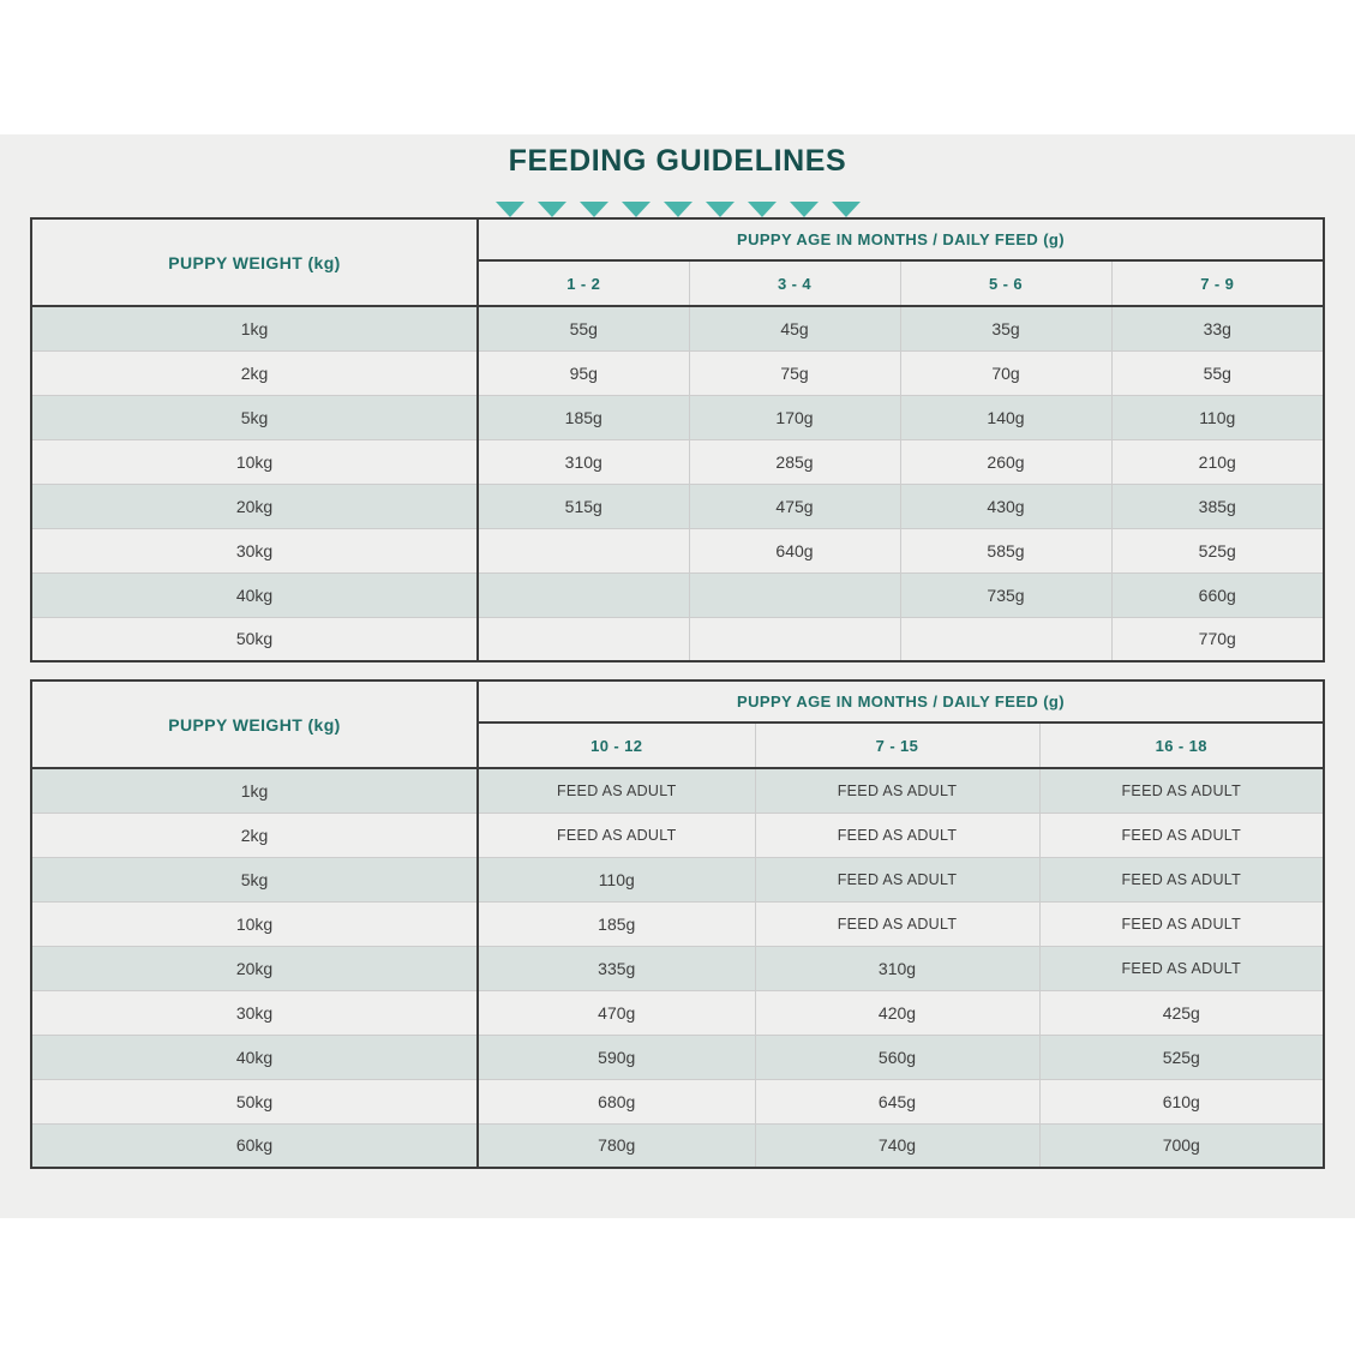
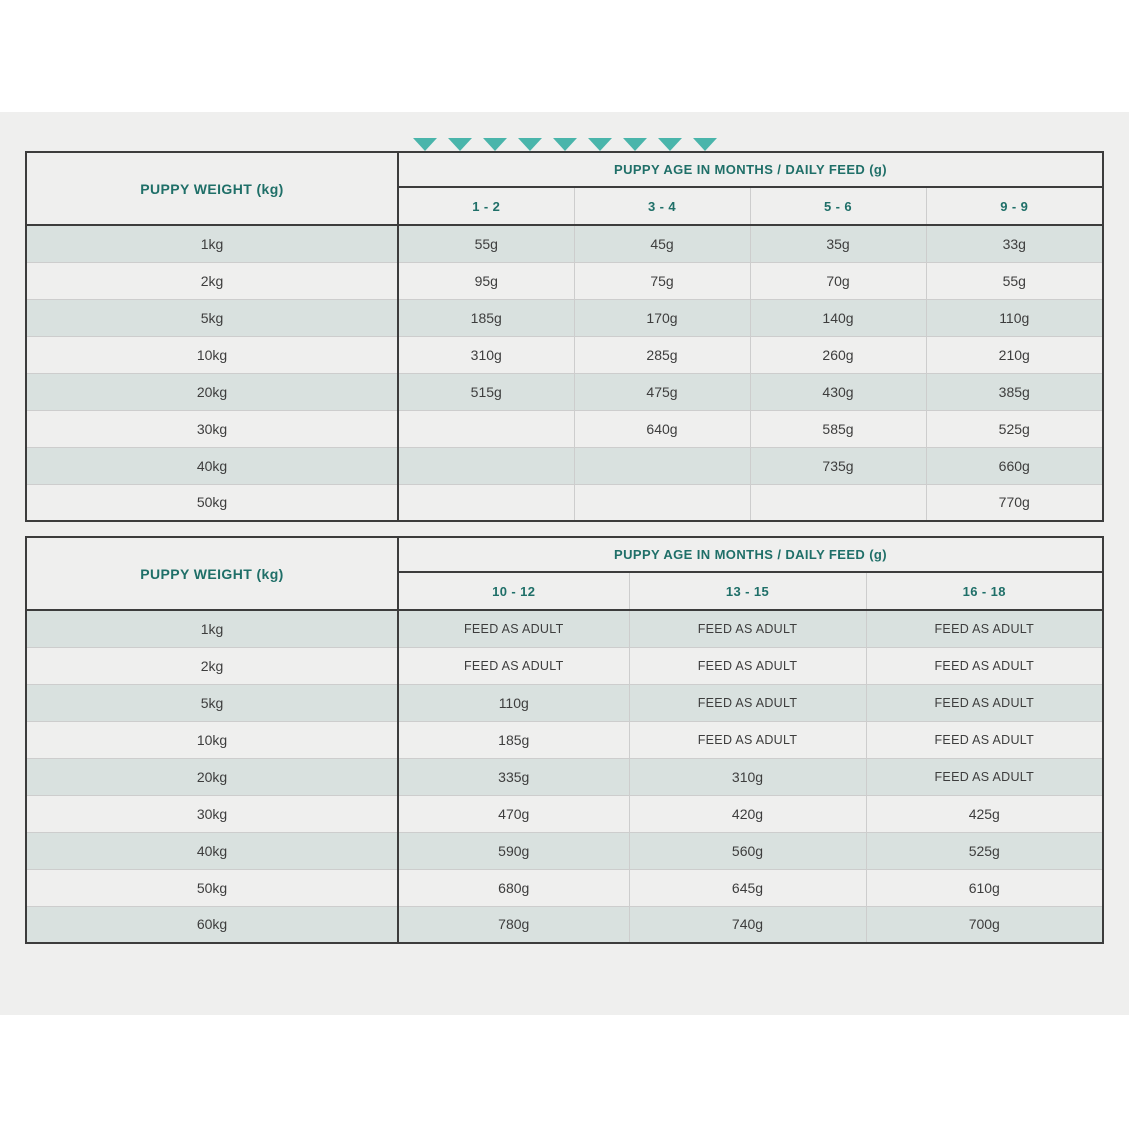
- FEEDING GUIDELINES
  PUPPY WEIGHT (kg)	PUPPY AGE IN MONTHS / DAILY FEED (g)
- 1 - 2	3 - 4	5 - 6	7 - 9
+ 1 - 2	3 - 4	5 - 6	9 - 9
  1kg	55g	45g	35g	33g
  2kg	95g	75g	70g	55g
  5kg	185g	170g	140g	110g
  10kg	310g	285g	260g	210g
  20kg	515g	475g	430g	385g
  30kg		640g	585g	525g
  40kg			735g	660g
  50kg				770g
  PUPPY WEIGHT (kg)	PUPPY AGE IN MONTHS / DAILY FEED (g)
- 10 - 12	7 - 15	16 - 18
+ 10 - 12	13 - 15	16 - 18
  1kg	FEED AS ADULT	FEED AS ADULT	FEED AS ADULT
  2kg	FEED AS ADULT	FEED AS ADULT	FEED AS ADULT
  5kg	110g	FEED AS ADULT	FEED AS ADULT
  10kg	185g	FEED AS ADULT	FEED AS ADULT
  20kg	335g	310g	FEED AS ADULT
  30kg	470g	420g	425g
  40kg	590g	560g	525g
  50kg	680g	645g	610g
  60kg	780g	740g	700g
